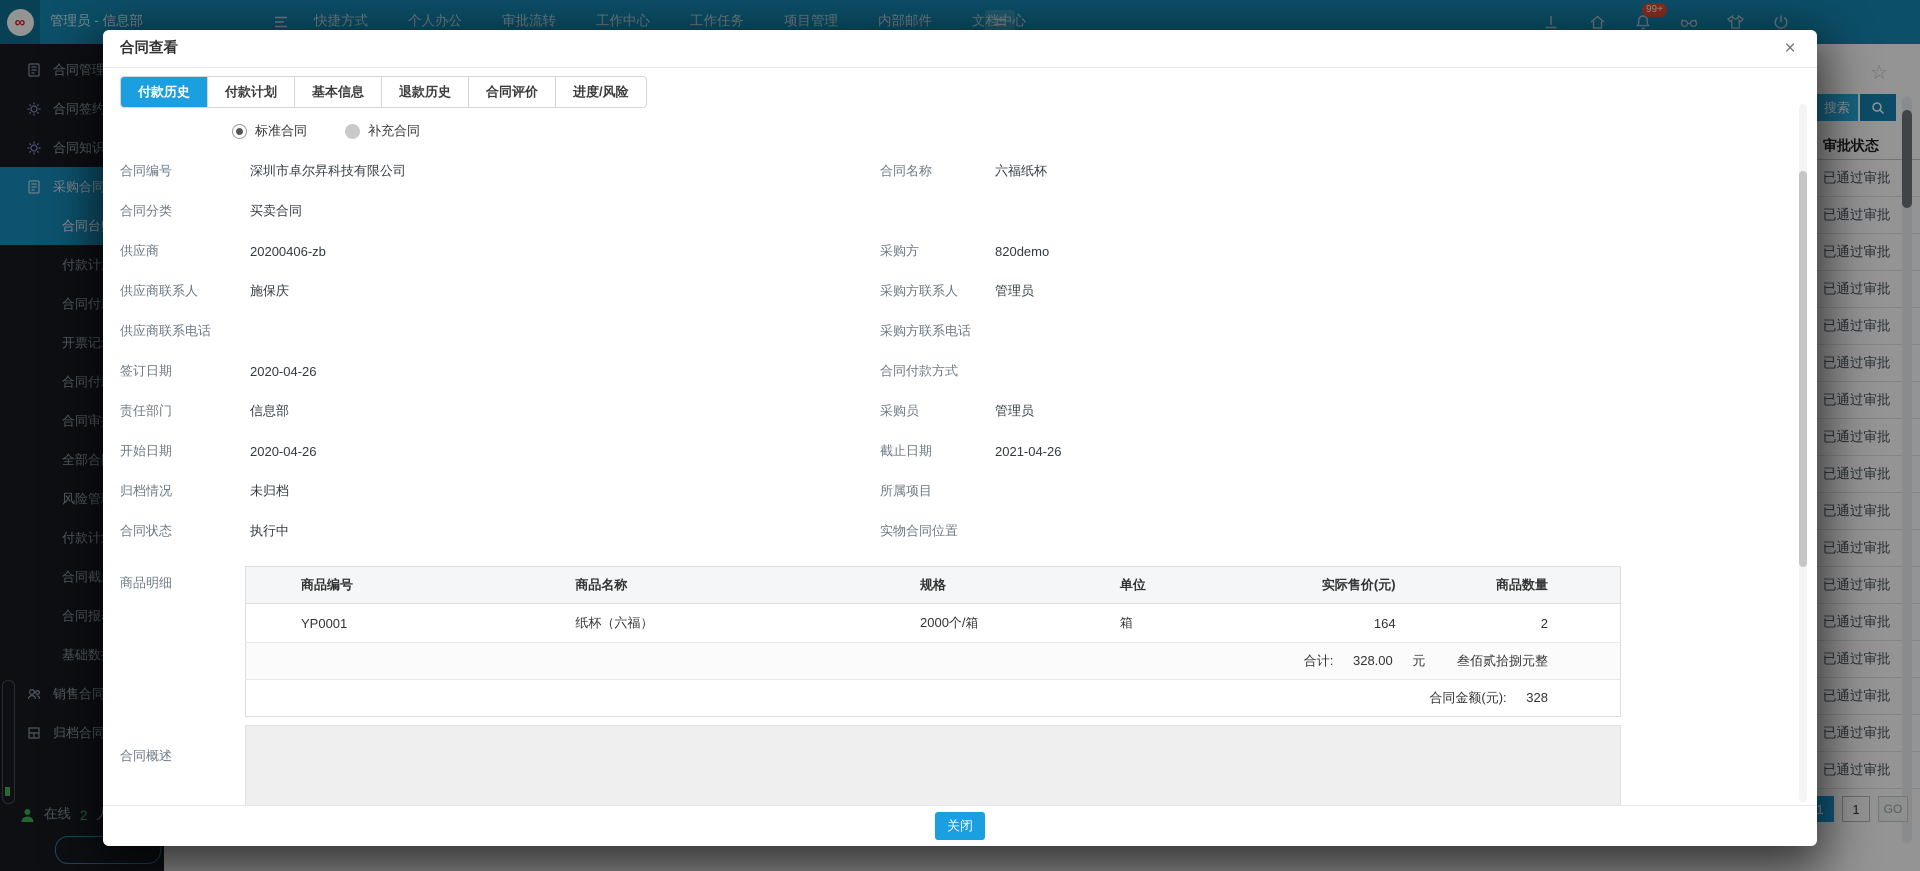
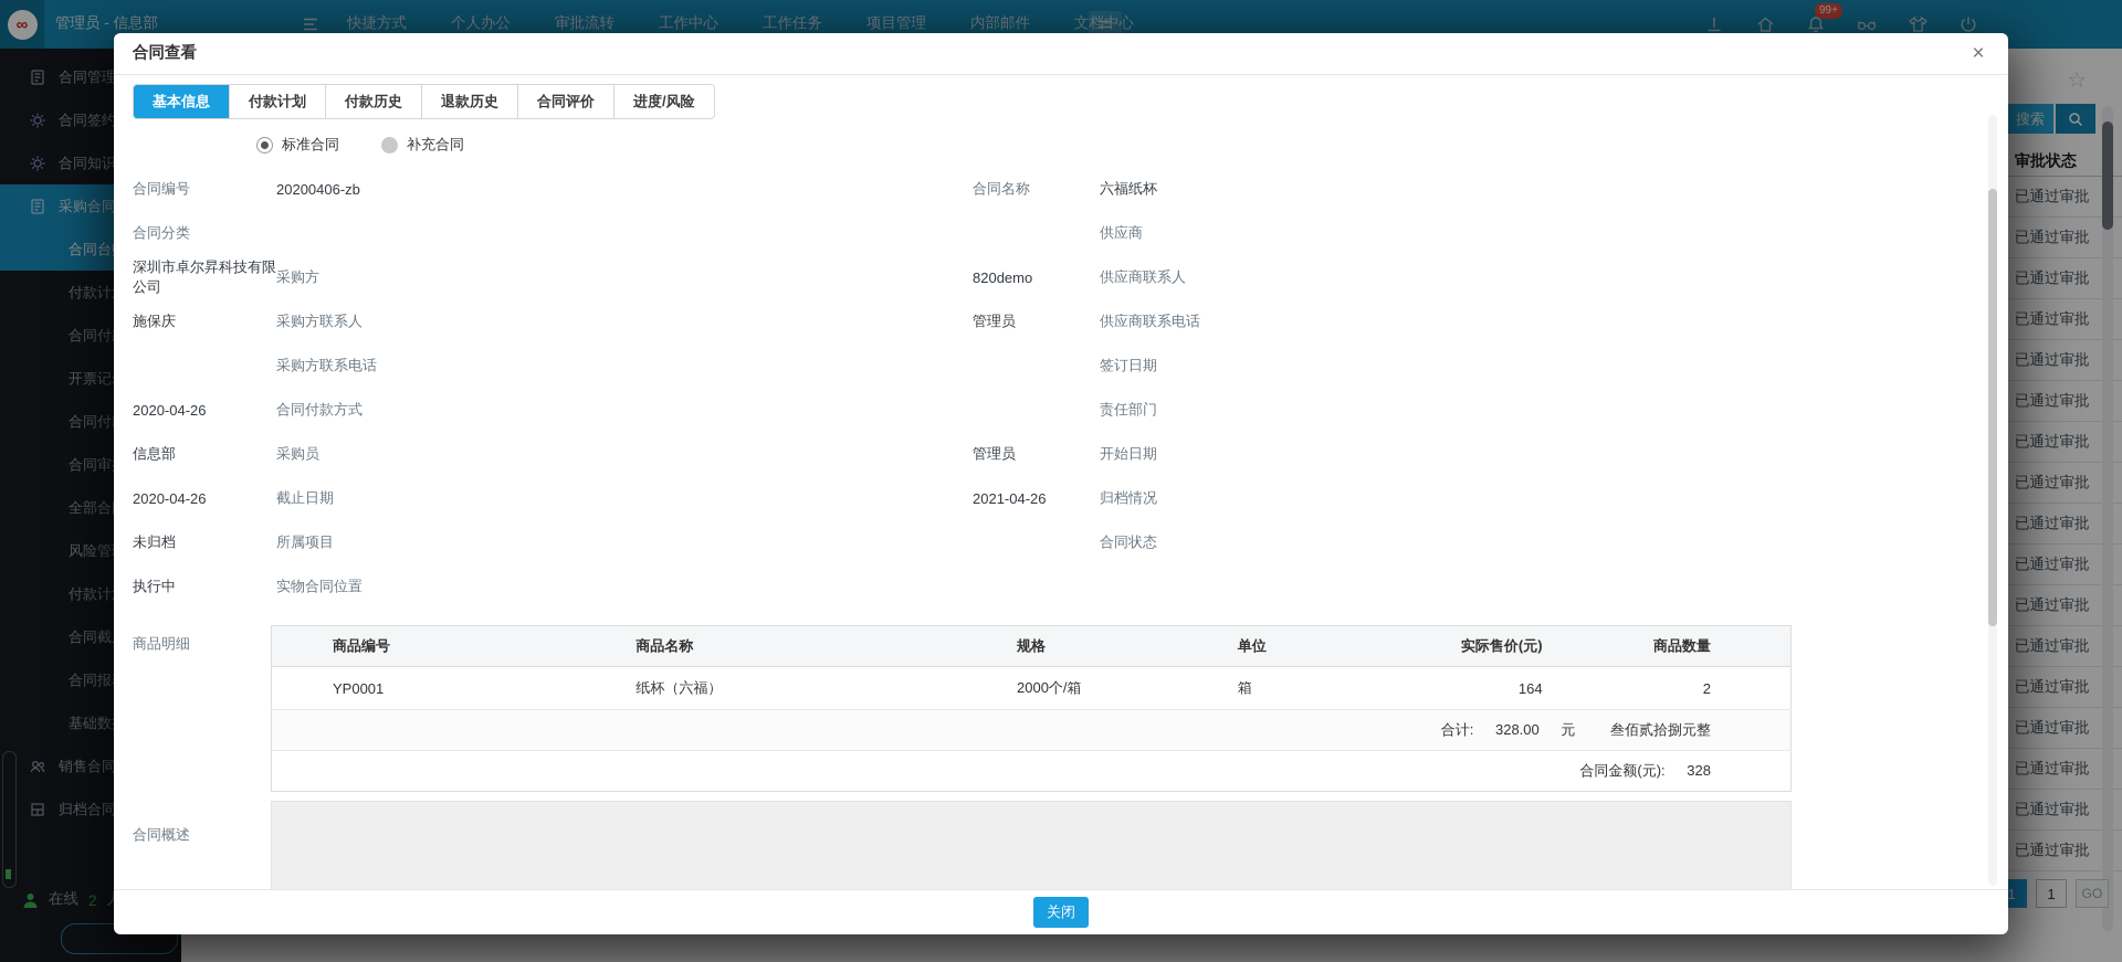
  ∞
  管理员 - 信息部
  快捷方式
  个人办公
  审批流转
  工作中心
  工作任务
  项目管理
  内部邮件
  文档中心
  99+
  合同管理
  合同签约
  合同知识
  采购合同
  合同台
  付款计
  合同付
  开票记
  合同付
  合同审
  全部合
  风险管
  付款计
  合同截
  合同报
  基础数
  销售合同
  归档合同
  在线
  2
  ☆
  搜索
  审批状态
  已通过审批
  已通过审批
  已通过审批
  已通过审批
  已通过审批
  已通过审批
  已通过审批
  已通过审批
  已通过审批
  已通过审批
  已通过审批
  已通过审批
  已通过审批
  已通过审批
  已通过审批
  已通过审批
  已通过审批
  1
  1
  GO
  合同查看
  ×
- 付款历史
+ 基本信息
  付款计划
- 基本信息
+ 付款历史
  退款历史
  合同评价
  进度/风险
  标准合同
  补充合同
  合同编号
- 深圳市卓尔昇科技有限公司
+ 20200406-zb
  合同名称
  六福纸杯
  合同分类
- 买卖合同
  供应商
- 20200406-zb
+ 深圳市卓尔昇科技有限公司
  采购方
  820demo
  供应商联系人
  施保庆
  采购方联系人
  管理员
  供应商联系电话
  采购方联系电话
  签订日期
  2020-04-26
  合同付款方式
  责任部门
  信息部
  采购员
  管理员
  开始日期
  2020-04-26
  截止日期
  2021-04-26
  归档情况
  未归档
  所属项目
  合同状态
  执行中
  实物合同位置
  商品明细
  商品编号	商品名称	规格	单位	实际售价(元)	商品数量
  YP0001	纸杯（六福）	2000个/箱	箱	164	2
  合计: 328.00 元 叁佰贰拾捌元整
  合同金额(元): 328
  合同概述
  关闭
